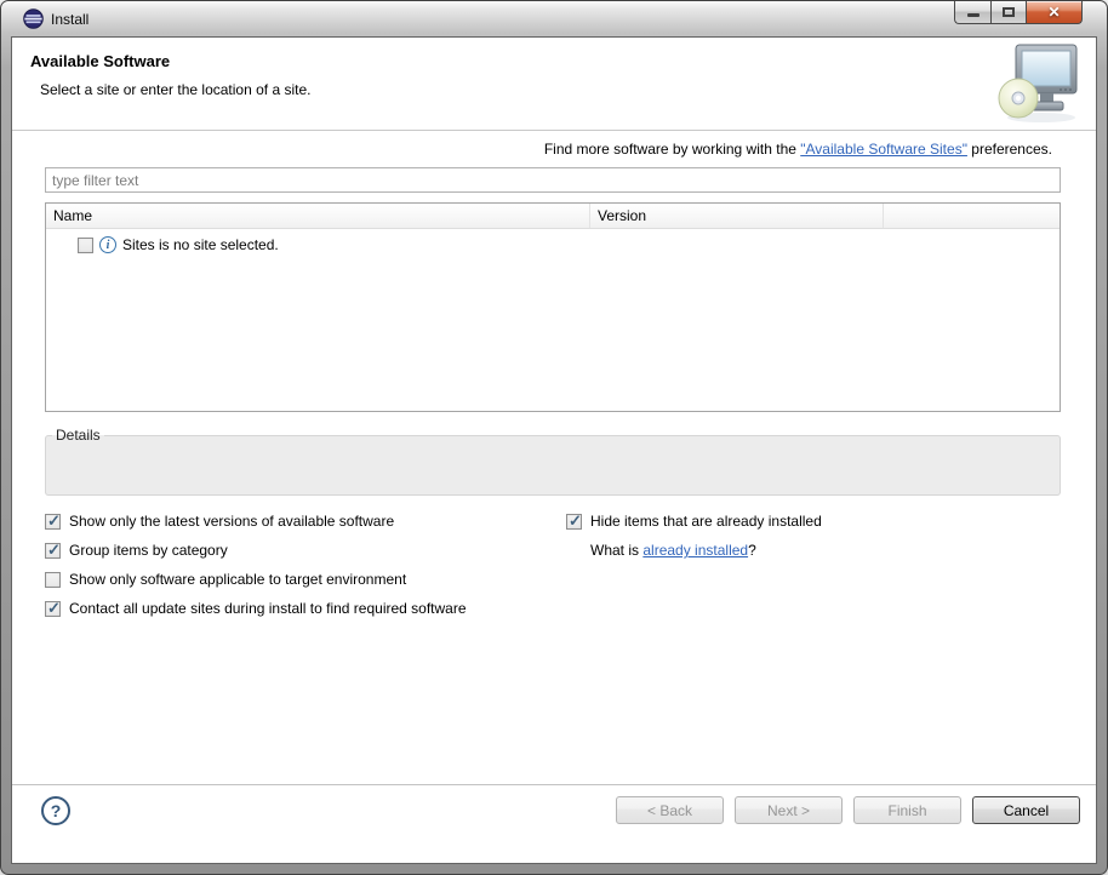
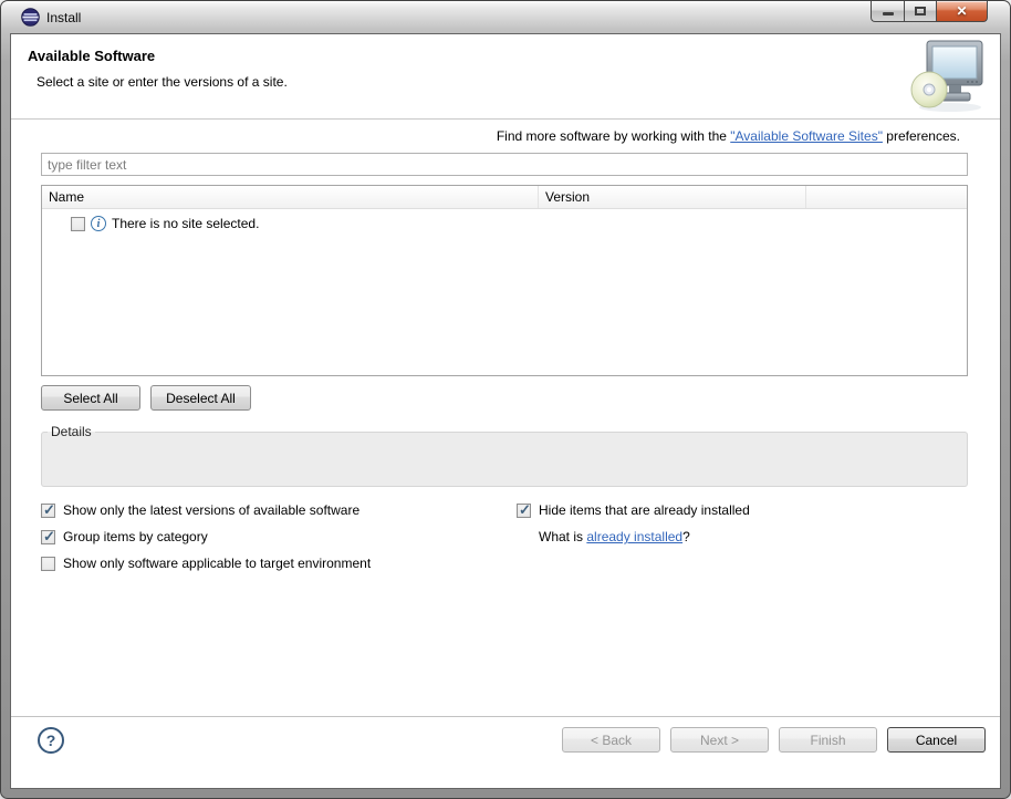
  Install
  ✕
  Available Software
- Select a site or enter the location of a site.
+ Select a site or enter the versions of a site.
  Find more software by working with the "Available Software Sites" preferences.
  type filter text
  Name
  Version
  i
- Sites is no site selected.
+ There is no site selected.
+ Select All
+ Deselect All
  Details
  Show only the latest versions of available software
  Group items by category
  Show only software applicable to target environment
- Contact all update sites during install to find required software
  Hide items that are already installed
  What is
  already installed
  ?
  ?
  < Back
  Next >
  Finish
  Cancel
